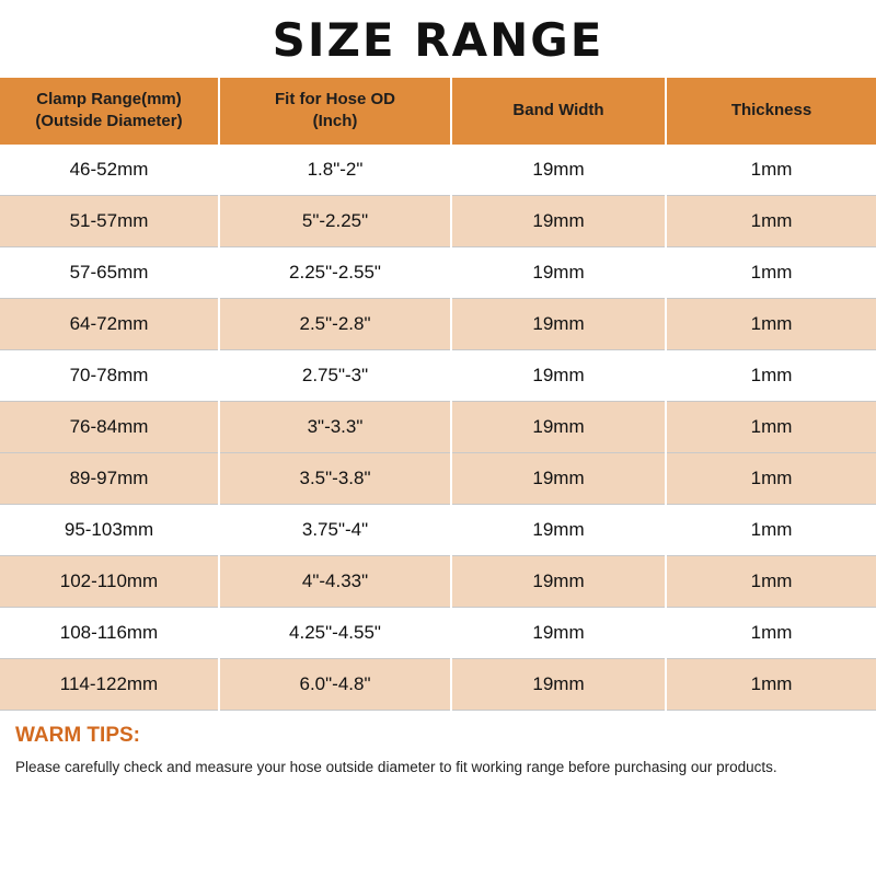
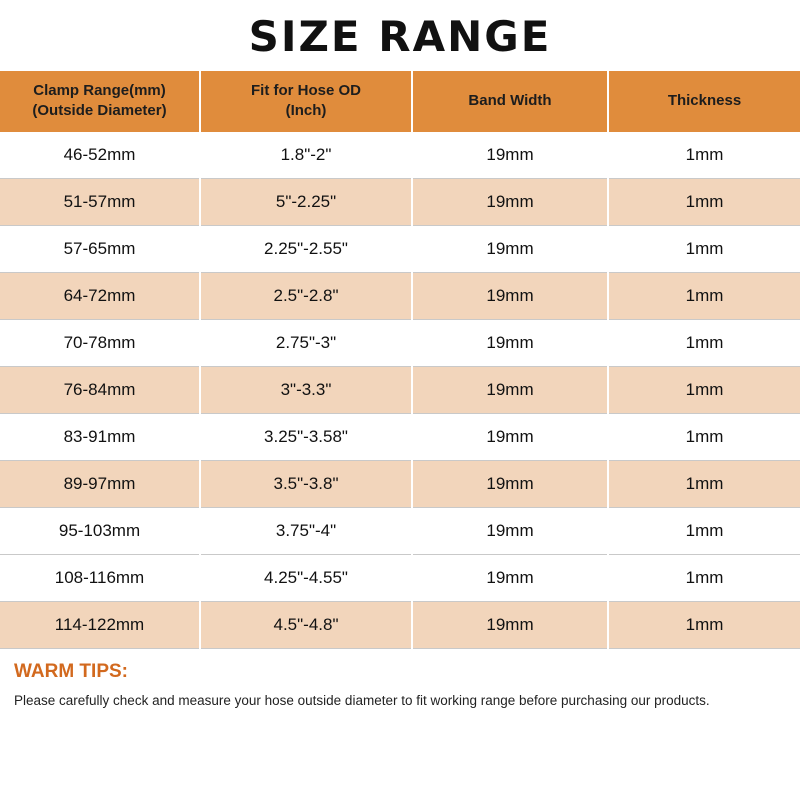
  SIZE RANGE
  Clamp Range(mm) (Outside Diameter)	Fit for Hose OD (Inch)	Band Width	Thickness
  46-52mm	1.8"-2"	19mm	1mm
  51-57mm	5"-2.25"	19mm	1mm
  57-65mm	2.25"-2.55"	19mm	1mm
  64-72mm	2.5"-2.8"	19mm	1mm
  70-78mm	2.75"-3"	19mm	1mm
  76-84mm	3"-3.3"	19mm	1mm
+ 83-91mm	3.25"-3.58"	19mm	1mm
  89-97mm	3.5"-3.8"	19mm	1mm
  95-103mm	3.75"-4"	19mm	1mm
- 102-110mm	4"-4.33"	19mm	1mm
  108-116mm	4.25"-4.55"	19mm	1mm
- 114-122mm	6.0"-4.8"	19mm	1mm
+ 114-122mm	4.5"-4.8"	19mm	1mm
  WARM TIPS:
  Please carefully check and measure your hose outside diameter to fit working range before purchasing our products.
